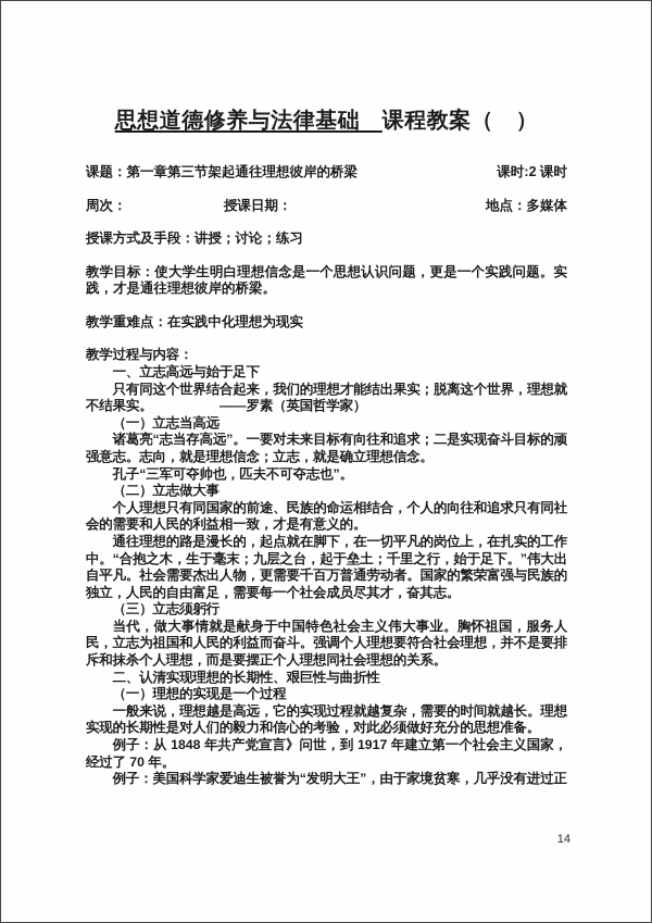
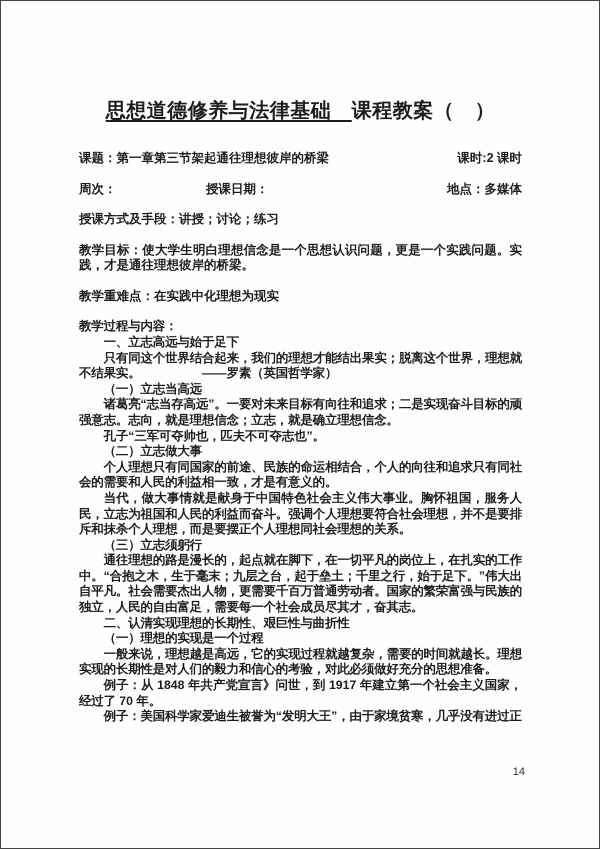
  思想道德修养与法律基础 课程教案（ ）
  课题：第一章第三节架起通往理想彼岸的桥梁
  课时:2 课时
  周次：
  授课日期：
  地点：多媒体
  授课方式及手段：讲授；讨论；练习
  教学目标：使大学生明白理想信念是一个思想认识问题，更是一个实践问题。实践，才是通往理想彼岸的桥梁。
  教学重难点：在实践中化理想为现实
  教学过程与内容：
  一、立志高远与始于足下
  只有同这个世界结合起来，我们的理想才能结出果实；脱离这个世界，理想就不结果实。 ——罗素（英国哲学家）
  （一）立志当高远
  诸葛亮“志当存高远”。一要对未来目标有向往和追求；二是实现奋斗目标的顽强意志。志向，就是理想信念；立志，就是确立理想信念。
  孔子“三军可夺帅也，匹夫不可夺志也”。
  （二）立志做大事
  个人理想只有同国家的前途、民族的命运相结合，个人的向往和追求只有同社会的需要和人民的利益相一致，才是有意义的。
- 通往理想的路是漫长的，起点就在脚下，在一切平凡的岗位上，在扎实的工作中。“合抱之木，生于毫末；九层之台，起于垒土；千里之行，始于足下。”伟大出自平凡。社会需要杰出人物，更需要千百万普通劳动者。国家的繁荣富强与民族的独立，人民的自由富足，需要每一个社会成员尽其才，奋其志。
+ 当代，做大事情就是献身于中国特色社会主义伟大事业。胸怀祖国，服务人民，立志为祖国和人民的利益而奋斗。强调个人理想要符合社会理想，并不是要排斥和抹杀个人理想，而是要摆正个人理想同社会理想的关系。
  （三）立志须躬行
- 当代，做大事情就是献身于中国特色社会主义伟大事业。胸怀祖国，服务人民，立志为祖国和人民的利益而奋斗。强调个人理想要符合社会理想，并不是要排斥和抹杀个人理想，而是要摆正个人理想同社会理想的关系。
+ 通往理想的路是漫长的，起点就在脚下，在一切平凡的岗位上，在扎实的工作中。“合抱之木，生于毫末；九层之台，起于垒土；千里之行，始于足下。”伟大出自平凡。社会需要杰出人物，更需要千百万普通劳动者。国家的繁荣富强与民族的独立，人民的自由富足，需要每一个社会成员尽其才，奋其志。
  二、认清实现理想的长期性、艰巨性与曲折性
  （一）理想的实现是一个过程
  一般来说，理想越是高远，它的实现过程就越复杂，需要的时间就越长。理想实现的长期性是对人们的毅力和信心的考验，对此必须做好充分的思想准备。
  例子：从 1848 年共产党宣言》问世，到 1917 年建立第一个社会主义国家，经过了 70 年。
  例子：美国科学家爱迪生被誉为“发明大王”，由于家境贫寒，几乎没有进过正
  14
